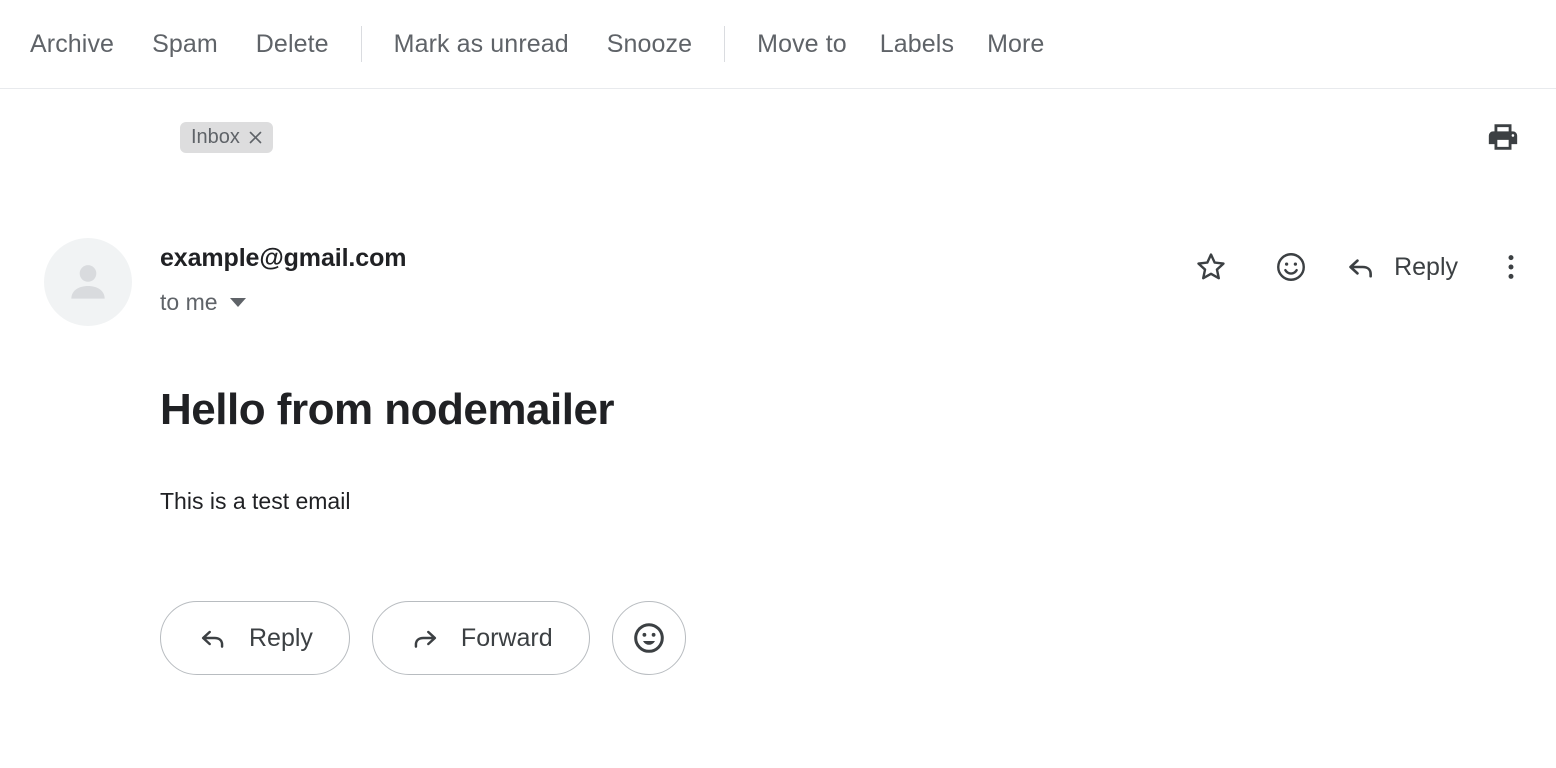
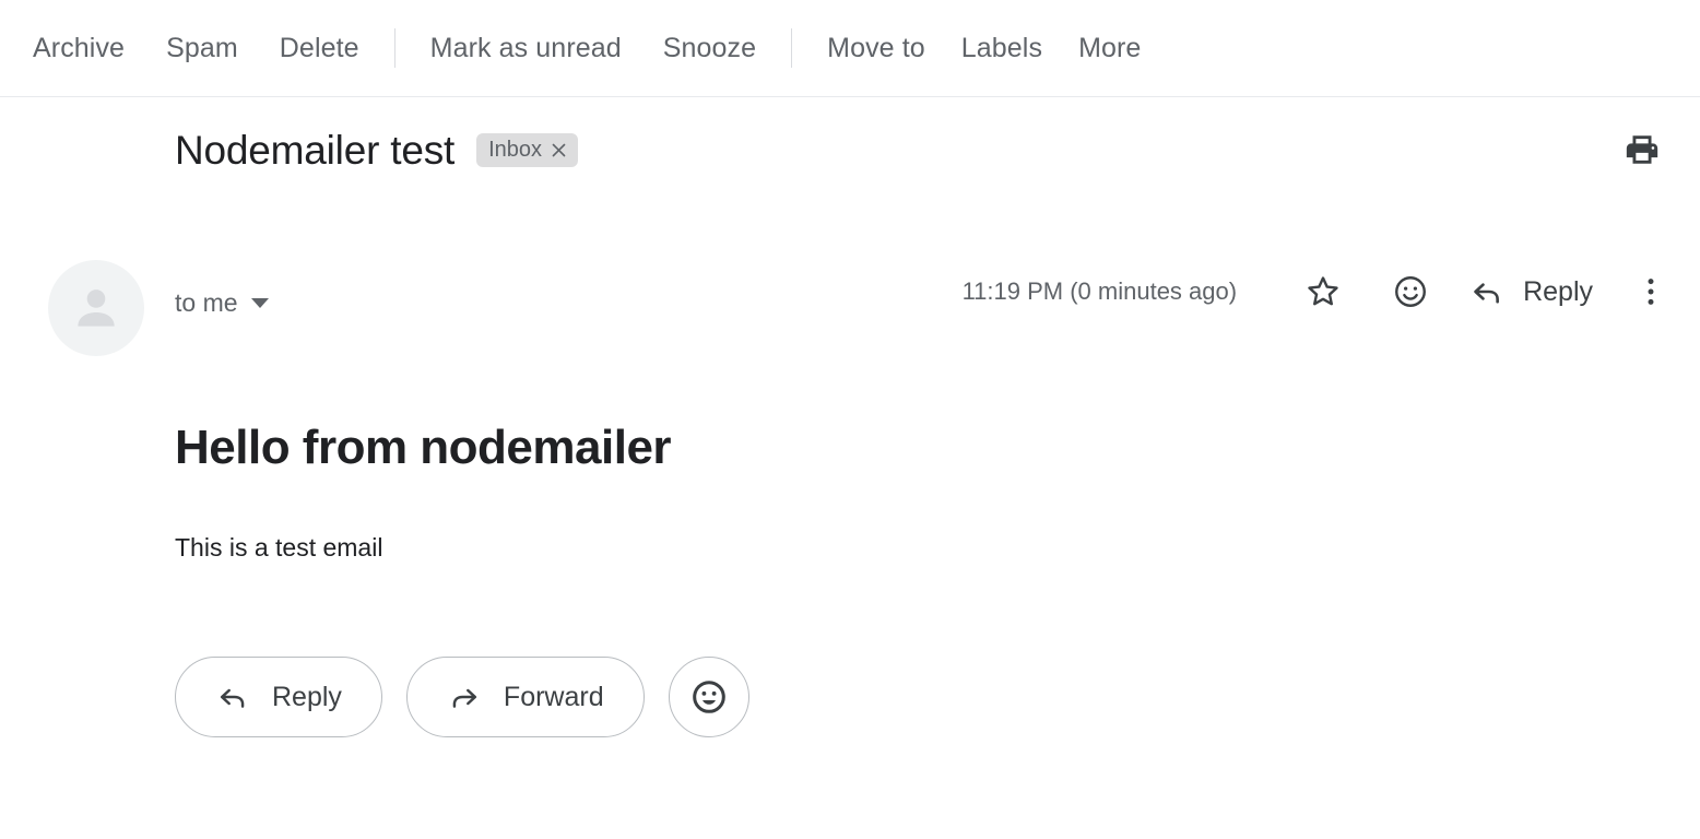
  Archive
  Spam
  Delete
  Mark as unread
  Snooze
  Move to
  Labels
  More
+ Nodemailer test
  Inbox
- example@gmail.com
  to me
+ 11:19 PM (0 minutes ago)
  Reply
  Hello from nodemailer
  This is a test email
  Reply
  Forward
